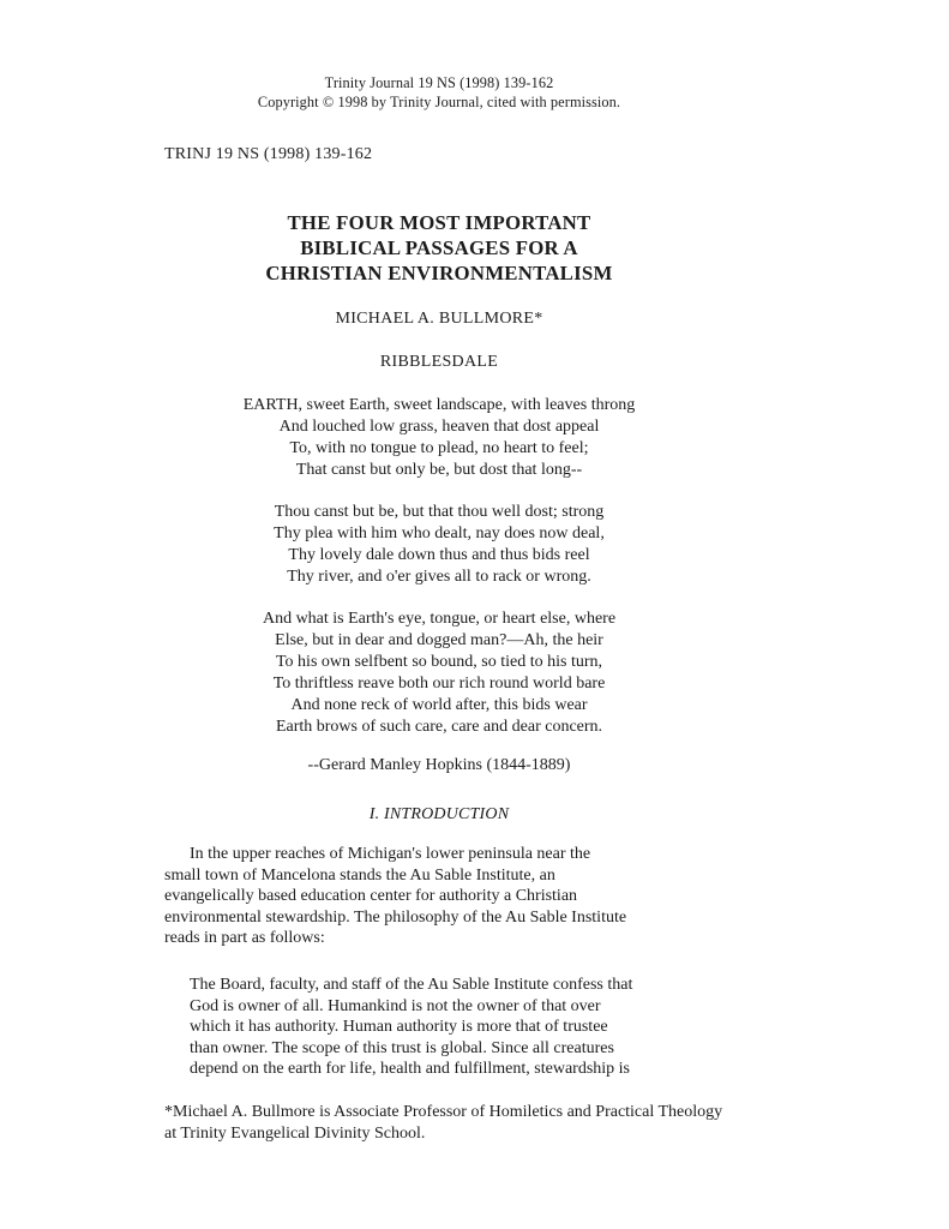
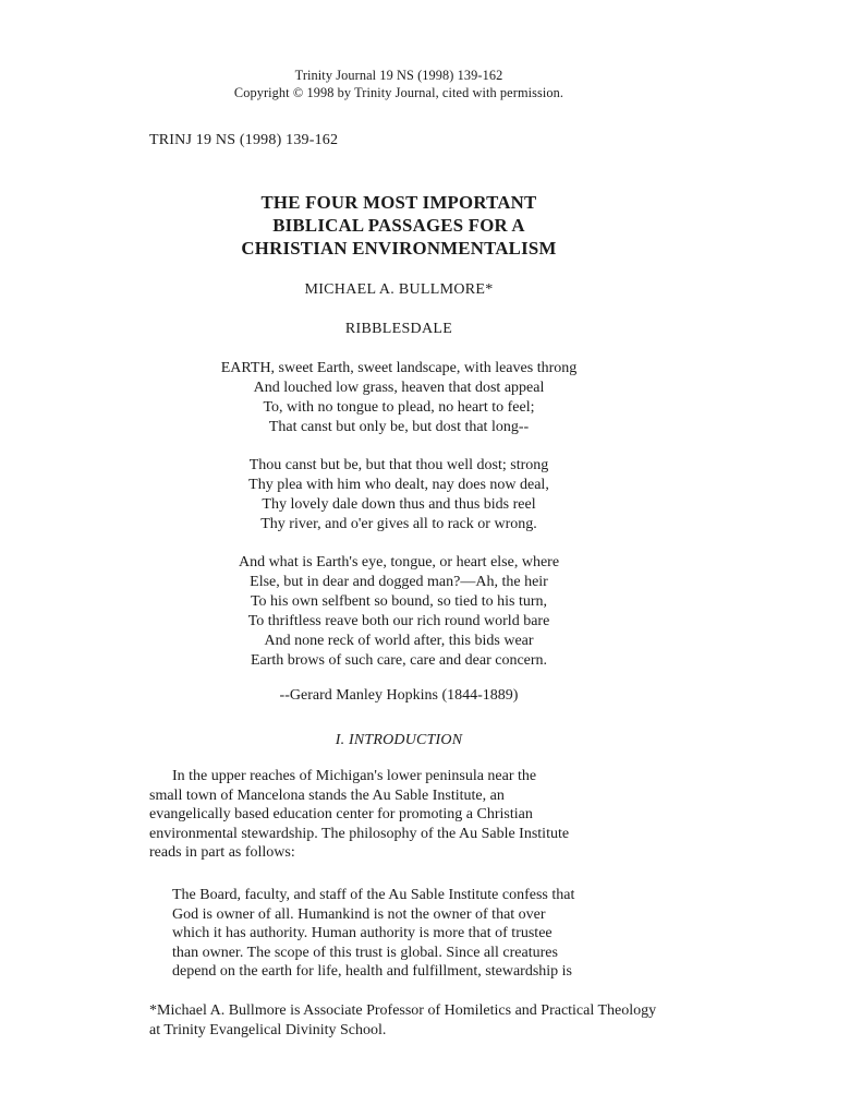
  Trinity Journal 19 NS (1998) 139-162
  Copyright © 1998 by Trinity Journal, cited with permission.
  TRINJ 19 NS (1998) 139-162
  THE FOUR MOST IMPORTANT
  BIBLICAL PASSAGES FOR A
  CHRISTIAN ENVIRONMENTALISM
  MICHAEL A. BULLMORE*
  RIBBLESDALE
  EARTH, sweet Earth, sweet landscape, with leaves throng
  And louched low grass, heaven that dost appeal
  To, with no tongue to plead, no heart to feel;
  That canst but only be, but dost that long--
  Thou canst but be, but that thou well dost; strong
  Thy plea with him who dealt, nay does now deal,
  Thy lovely dale down thus and thus bids reel
  Thy river, and o'er gives all to rack or wrong.
  And what is Earth's eye, tongue, or heart else, where
  Else, but in dear and dogged man?—Ah, the heir
  To his own selfbent so bound, so tied to his turn,
  To thriftless reave both our rich round world bare
  And none reck of world after, this bids wear
  Earth brows of such care, care and dear concern.
  --Gerard Manley Hopkins (1844-1889)
  I. INTRODUCTION
  In the upper reaches of Michigan's lower peninsula near the
  small town of Mancelona stands the Au Sable Institute, an
- evangelically based education center for authority a Christian
+ evangelically based education center for promoting a Christian
  environmental stewardship. The philosophy of the Au Sable Institute
  reads in part as follows:
  The Board, faculty, and staff of the Au Sable Institute confess that
  God is owner of all. Humankind is not the owner of that over
  which it has authority. Human authority is more that of trustee
  than owner. The scope of this trust is global. Since all creatures
  depend on the earth for life, health and fulfillment, stewardship is
  *Michael A. Bullmore is Associate Professor of Homiletics and Practical Theology
  at Trinity Evangelical Divinity School.
